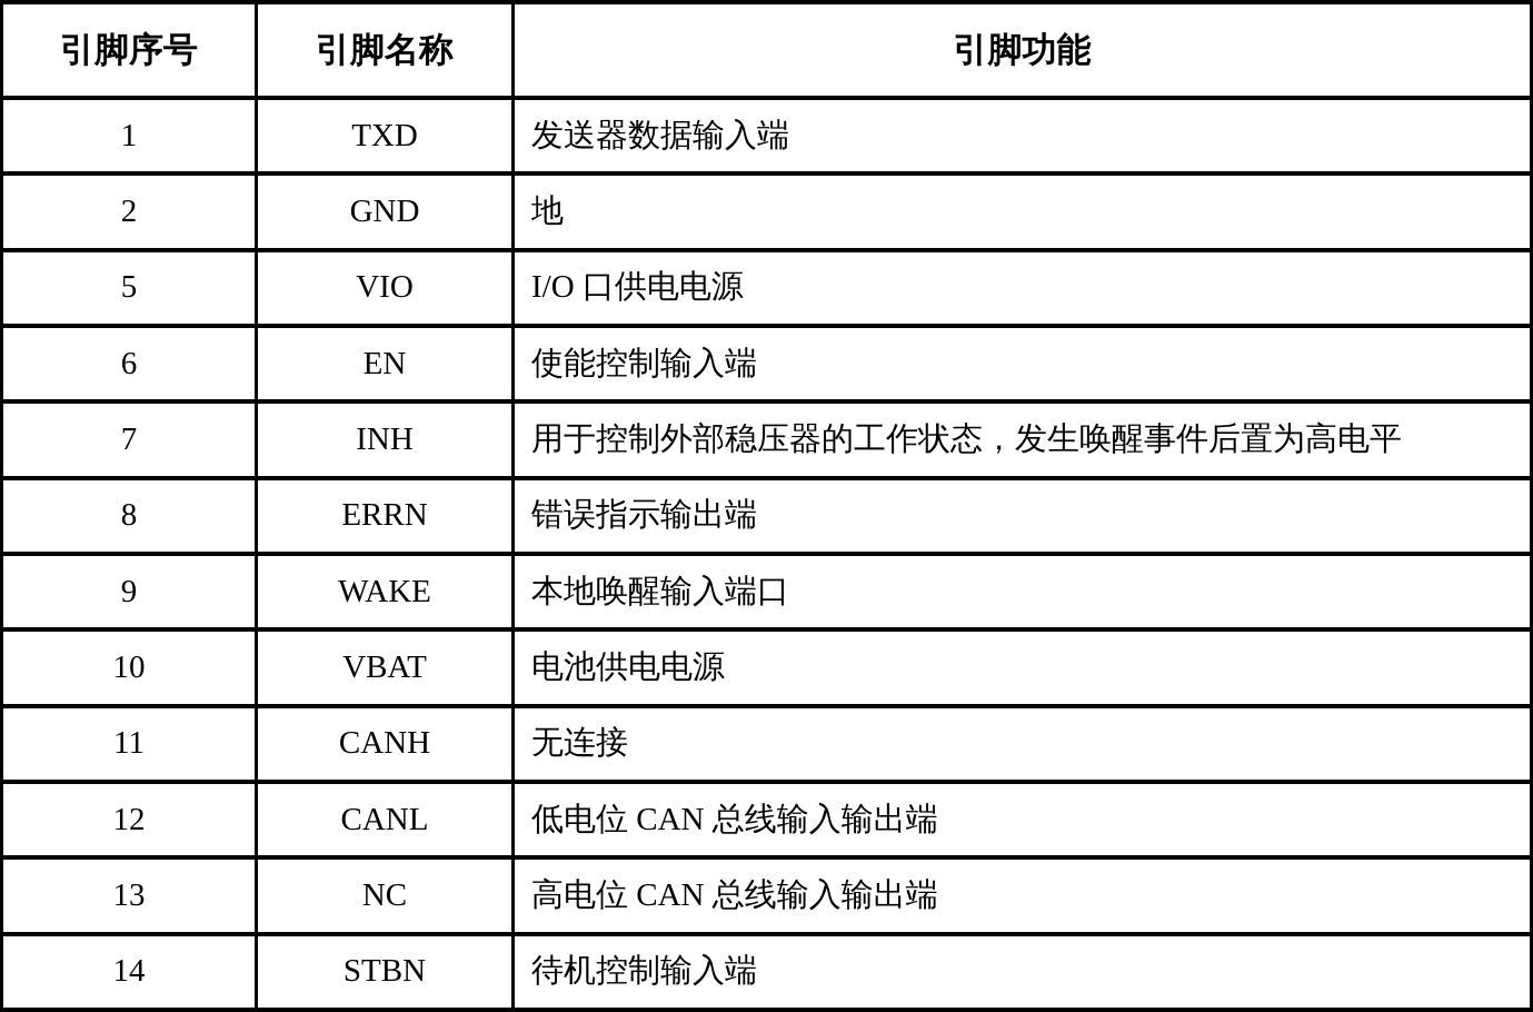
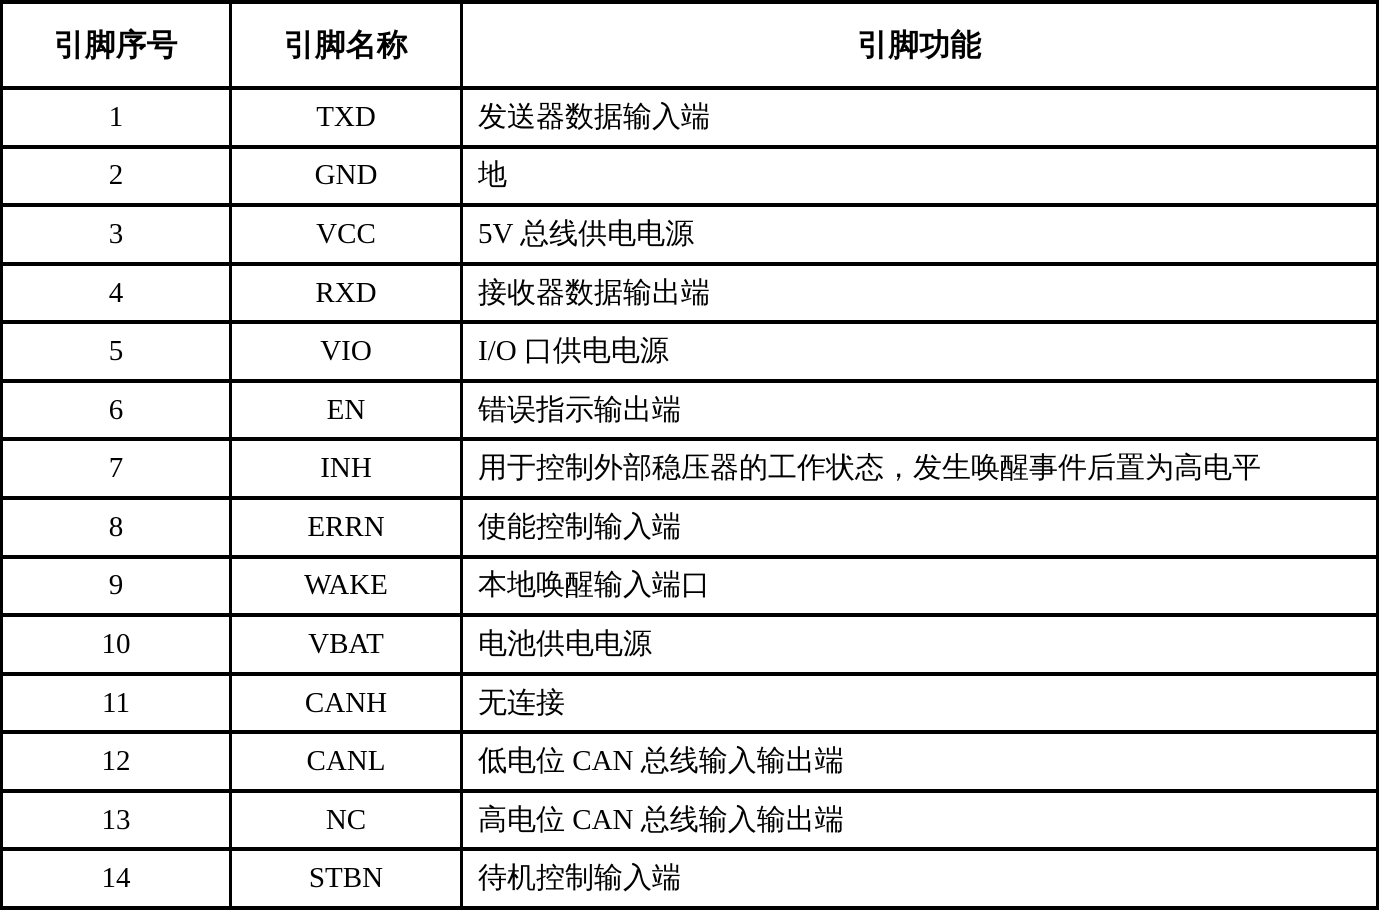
  引脚序号	引脚名称	引脚功能
  1	TXD	发送器数据输入端
  2	GND	地
+ 3	VCC	5V 总线供电电源
+ 4	RXD	接收器数据输出端
  5	VIO	I/O 口供电电源
- 6	EN	使能控制输入端
+ 6	EN	错误指示输出端
  7	INH	用于控制外部稳压器的工作状态，发生唤醒事件后置为高电平
- 8	ERRN	错误指示输出端
+ 8	ERRN	使能控制输入端
  9	WAKE	本地唤醒输入端口
  10	VBAT	电池供电电源
  11	CANH	无连接
  12	CANL	低电位 CAN 总线输入输出端
  13	NC	高电位 CAN 总线输入输出端
  14	STBN	待机控制输入端
